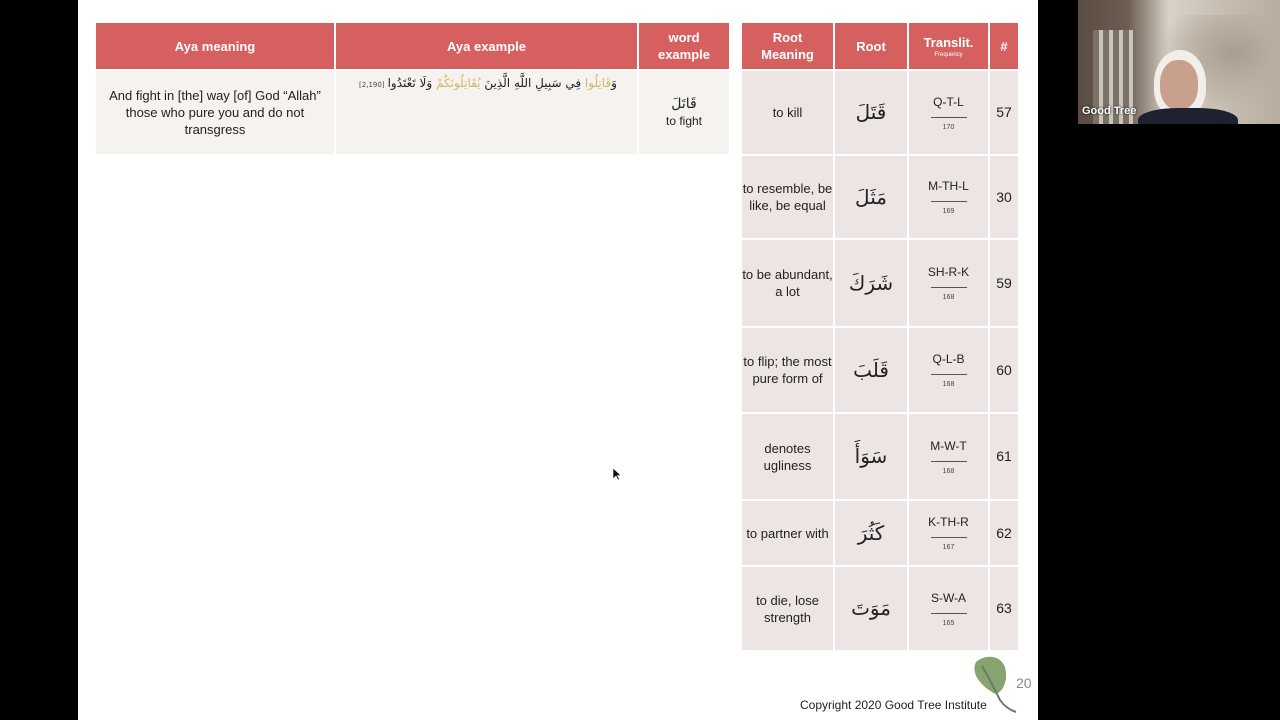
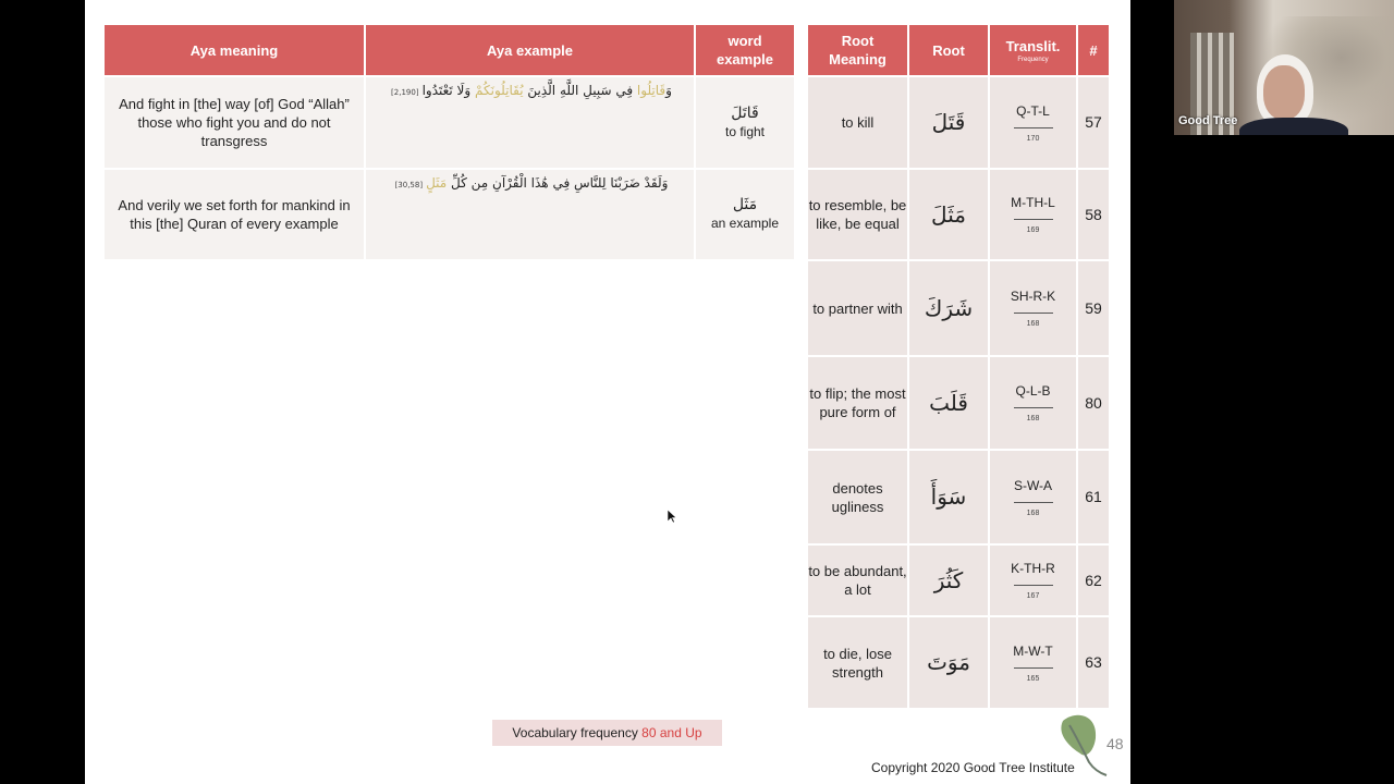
  Aya meaning	Aya example	word example
- And fight in [the] way [of] God “Allah” those who pure you and do not transgress	وَقَاتِلُوا فِي سَبِيلِ اللَّهِ الَّذِينَ يُقَاتِلُونَكُمْ وَلَا تَعْتَدُوا[2,190]	قَاتَلَ to fight
+ And fight in [the] way [of] God “Allah” those who fight you and do not transgress	وَقَاتِلُوا فِي سَبِيلِ اللَّهِ الَّذِينَ يُقَاتِلُونَكُمْ وَلَا تَعْتَدُوا[2,190]	قَاتَلَ to fight
+ And verily we set forth for mankind in this [the] Quran of every example	وَلَقَدْ ضَرَبْنَا لِلنَّاسِ فِي هَٰذَا الْقُرْآنِ مِن كُلِّ مَثَلٍ[30,58]	مَثَل an example
  Root Meaning	Root	Translit.	#
  to kill	قَتَلَ	Q-T-L	57
- to resemble, be like, be equal	مَثَلَ	M-TH-L	30
+ to resemble, be like, be equal	مَثَلَ	M-TH-L	58
- to be abundant, a lot	شَرَكَ	SH-R-K	59
+ to partner with	شَرَكَ	SH-R-K	59
- to flip; the most pure form of	قَلَبَ	Q-L-B	60
+ to flip; the most pure form of	قَلَبَ	Q-L-B	80
- denotes ugliness	سَوَأَ	M-W-T	61
+ denotes ugliness	سَوَأَ	S-W-A	61
- to partner with	كَثُرَ	K-TH-R	62
+ to be abundant, a lot	كَثُرَ	K-TH-R	62
- to die, lose strength	مَوَتَ	S-W-A	63
+ to die, lose strength	مَوَتَ	M-W-T	63
+ Vocabulary frequency 80 and Up
- 20
+ 48
  Copyright 2020 Good Tree Institute
  Good Tree
